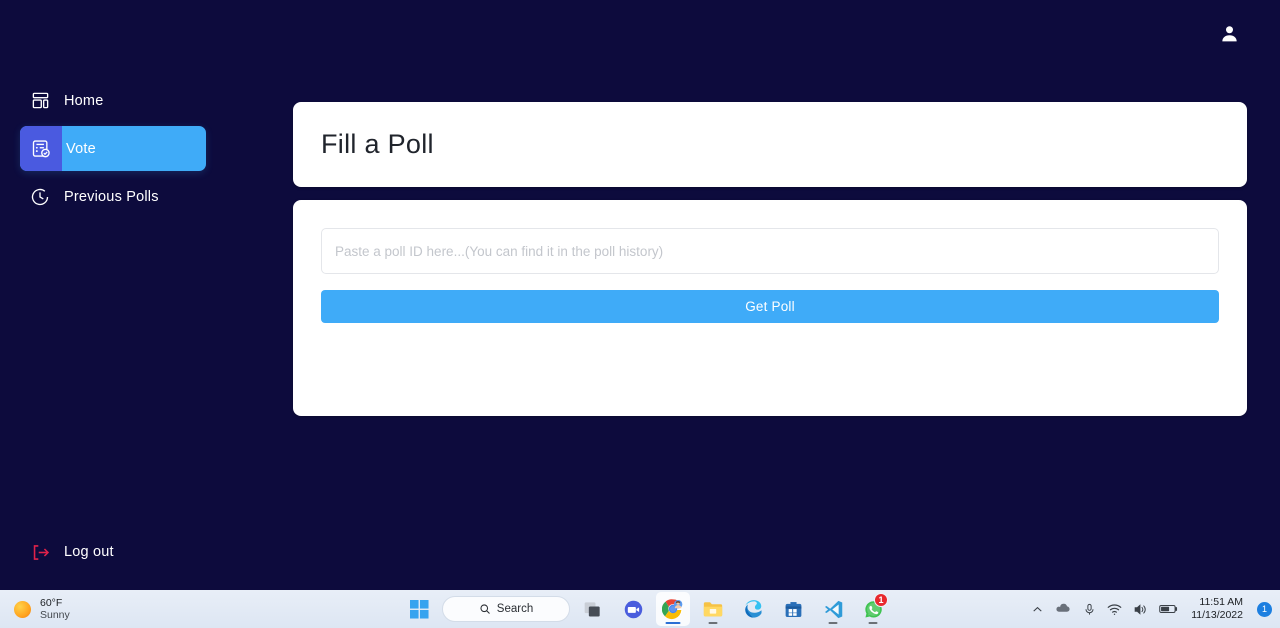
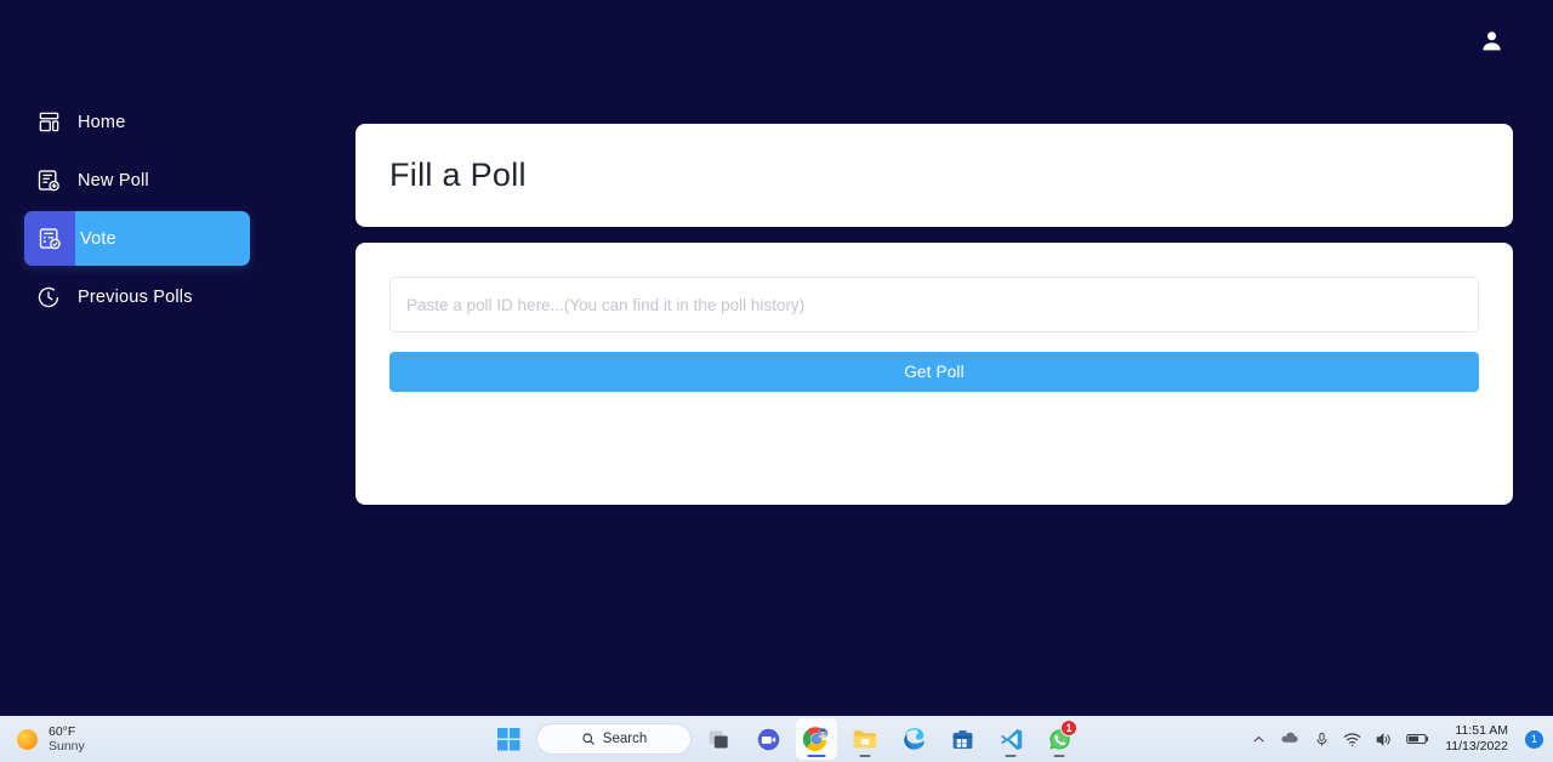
  Home
+ New Poll
  Vote
  Previous Polls
- Log out
  Fill a Poll
  Paste a poll ID here...(You can find it in the poll history)
  Get Poll
  60°F
  Sunny
  Search
  1
  11:51 AM
  11/13/2022
  1
